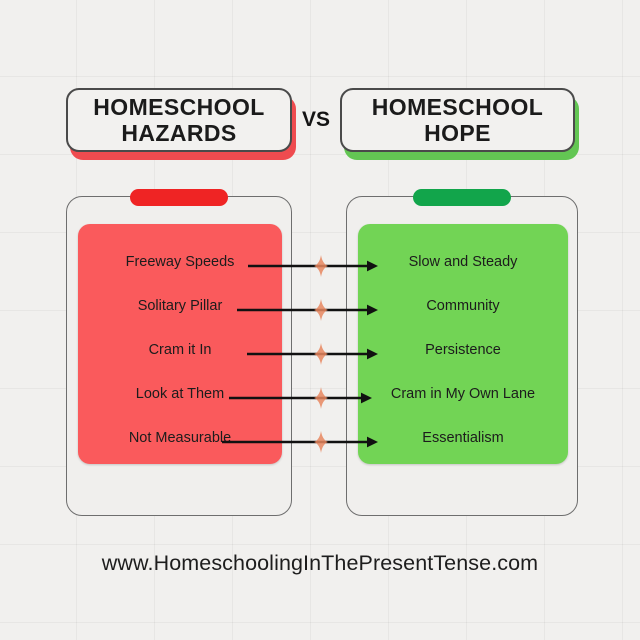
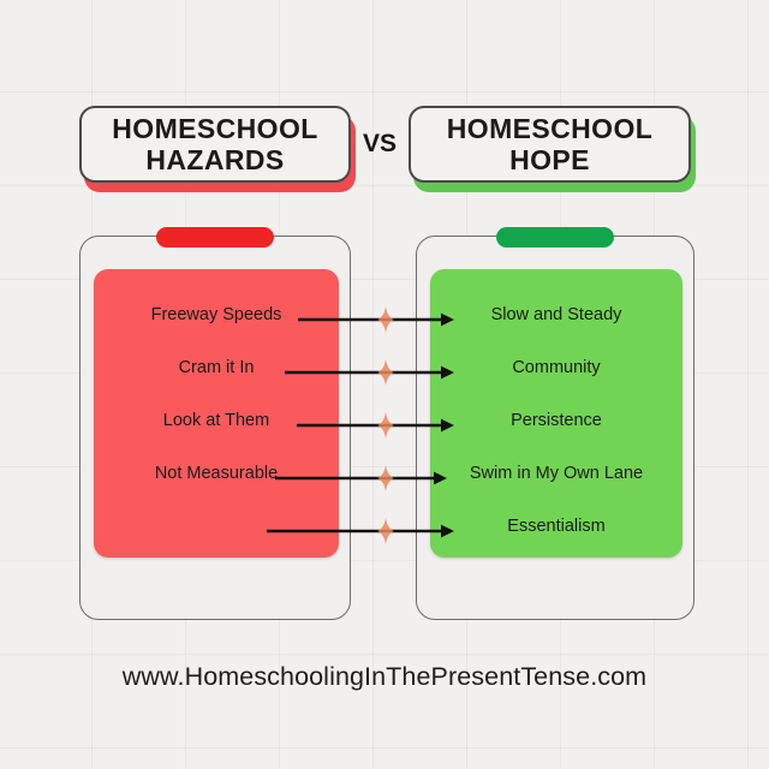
  HOMESCHOOL
  HAZARDS
  VS
  HOMESCHOOL
  HOPE
  Freeway Speeds
- Solitary Pillar
  Cram it In
  Look at Them
  Not Measurable
  Slow and Steady
  Community
  Persistence
- Cram in My Own Lane
+ Swim in My Own Lane
  Essentialism
  www.HomeschoolingInThePresentTense.com
